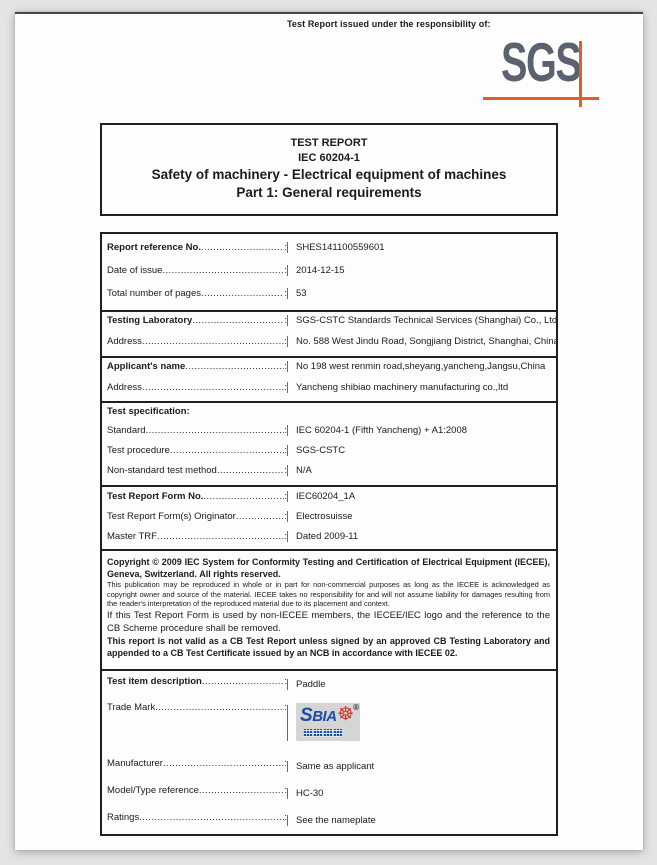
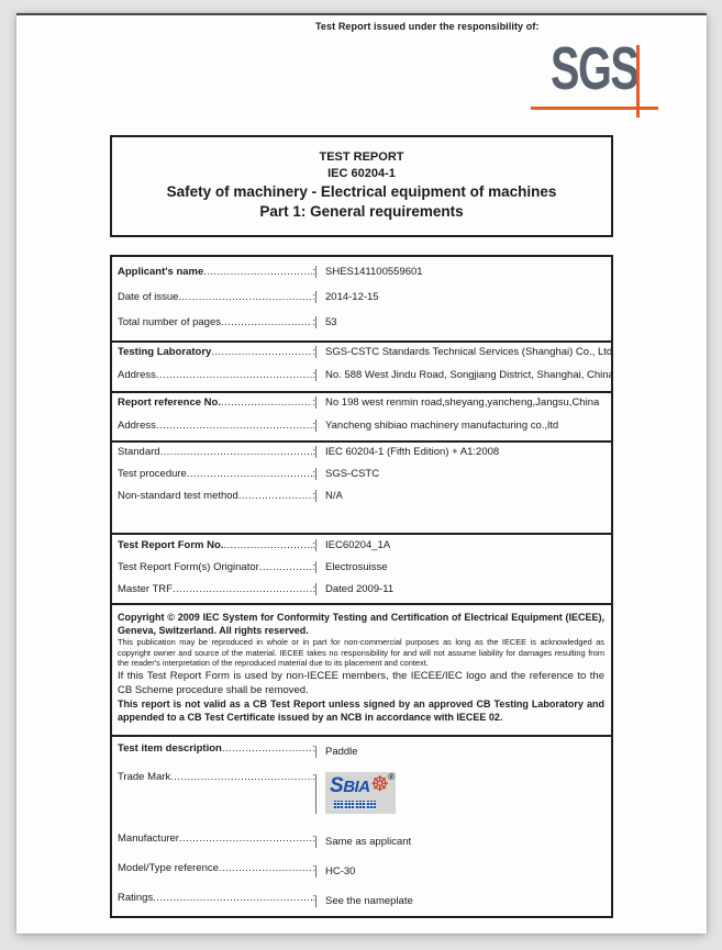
  Test Report issued under the responsibility of:
  SGS
  TEST REPORT
  IEC 60204-1
  Safety of machinery - Electrical equipment of machines
  Part 1: General requirements
- Report reference No.
+ Applicant's name
  :
  SHES141100559601
  Date of issue
  :
  2014-12-15
  Total number of pages
  :
  53
  Testing Laboratory
  :
  SGS-CSTC Standards Technical Services (Shanghai) Co., Ltd
  Address
  :
  No. 588 West Jindu Road, Songjiang District, Shanghai, Chin
- Applicant's name
+ Report reference No.
  :
  No 198 west renmin road,sheyang,yancheng,Jangsu,China
  Address
  :
  Yancheng shibiao machinery manufacturing co.,ltd
- Test specification:
  Standard
  :
- IEC 60204-1 (Fifth Yancheng) + A1:2008
+ IEC 60204-1 (Fifth Edition) + A1:2008
  Test procedure
  :
  SGS-CSTC
  Non-standard test method
  :
  N/A
  Test Report Form No.
  :
  IEC60204_1A
  Test Report Form(s) Originator
  :
  Electrosuisse
  Master TRF
  :
  Dated 2009-11
  Copyright © 2009 IEC System for Conformity Testing and Certification of Electrical Equipment (IECEE), Geneva, Switzerland. All rights reserved.
  This publication may be reproduced in whole or in part for non-commercial purposes as long as the IECEE is acknowledged as copyright owner and source of the material. IECEE takes no responsibility for and will not assume liability for damages resulting from the reader's interpretation of the reproduced material due to its placement and context.
  If this Test Report Form is used by non-IECEE members, the IECEE/IEC logo and the reference to the CB Scheme procedure shall be removed.
  This report is not valid as a CB Test Report unless signed by an approved CB Testing Laboratory and appended to a CB Test Certificate issued by an NCB in accordance with IECEE 02.
  Test item description
  :
  Paddle
  Trade Mark
  :
  SBIA
  ☸
  ®
  Manufacturer
  :
  Same as applicant
  Model/Type reference
  :
  HC-30
  Ratings
  :
  See the nameplate
